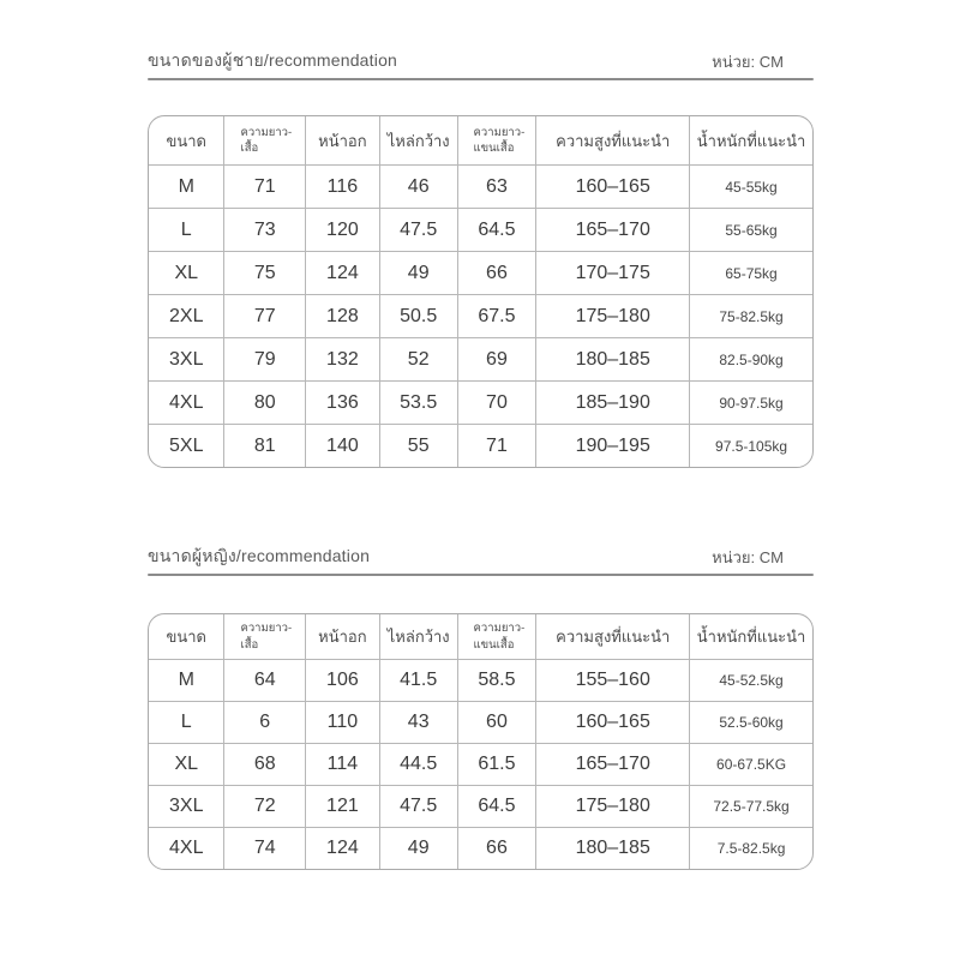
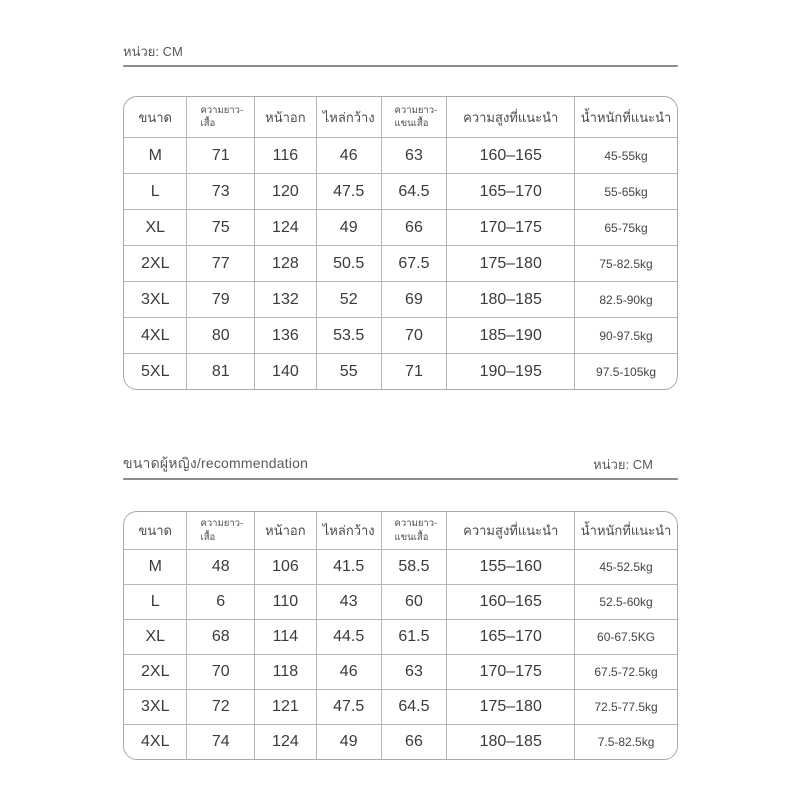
- ขนาดของผู้ชาย/recommendation
  หน่วย: CM
  ขนาด	ความยาว- เสื้อ	หน้าอก	ไหล่กว้าง	ความยาว- แขนเสื้อ	ความสูงที่แนะนำ	น้ำหนักที่แนะนำ
  M	71	116	46	63	160–165	45-55kg
  L	73	120	47.5	64.5	165–170	55-65kg
  XL	75	124	49	66	170–175	65-75kg
  2XL	77	128	50.5	67.5	175–180	75-82.5kg
  3XL	79	132	52	69	180–185	82.5-90kg
  4XL	80	136	53.5	70	185–190	90-97.5kg
  5XL	81	140	55	71	190–195	97.5-105kg
  ขนาดผู้หญิง/recommendation
  หน่วย: CM
  ขนาด	ความยาว- เสื้อ	หน้าอก	ไหล่กว้าง	ความยาว- แขนเสื้อ	ความสูงที่แนะนำ	น้ำหนักที่แนะนำ
- M	64	106	41.5	58.5	155–160	45-52.5kg
+ M	48	106	41.5	58.5	155–160	45-52.5kg
  L	6	110	43	60	160–165	52.5-60kg
  XL	68	114	44.5	61.5	165–170	60-67.5KG
+ 2XL	70	118	46	63	170–175	67.5-72.5kg
  3XL	72	121	47.5	64.5	175–180	72.5-77.5kg
  4XL	74	124	49	66	180–185	7.5-82.5kg
